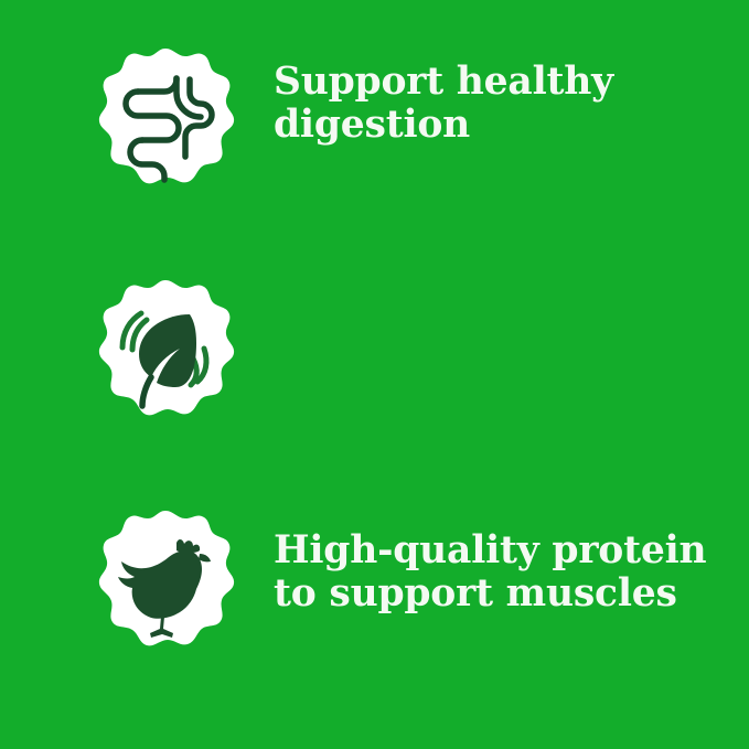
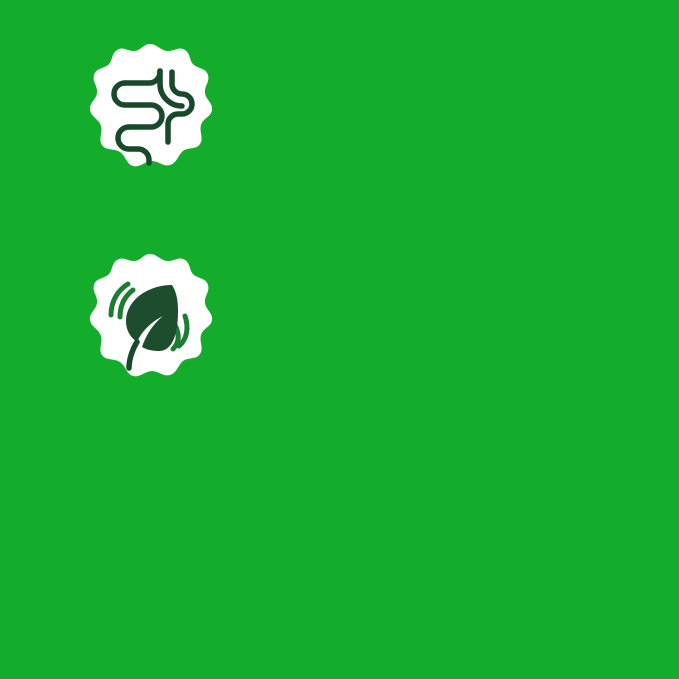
- Support healthy
- digestion
- High-quality protein
- to support muscles
